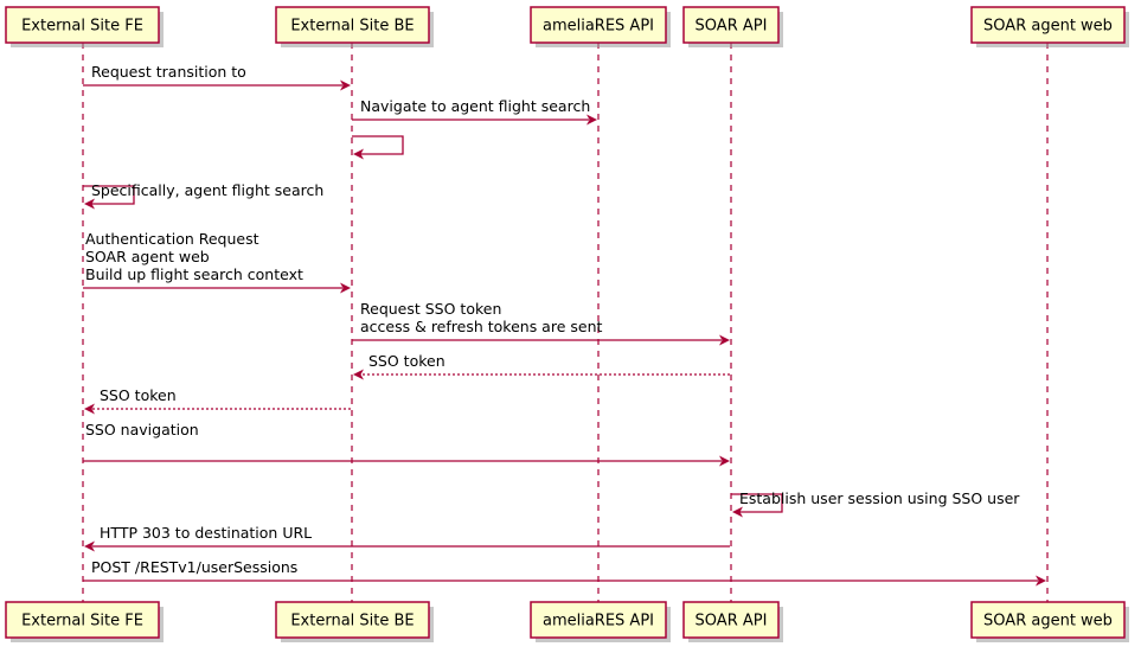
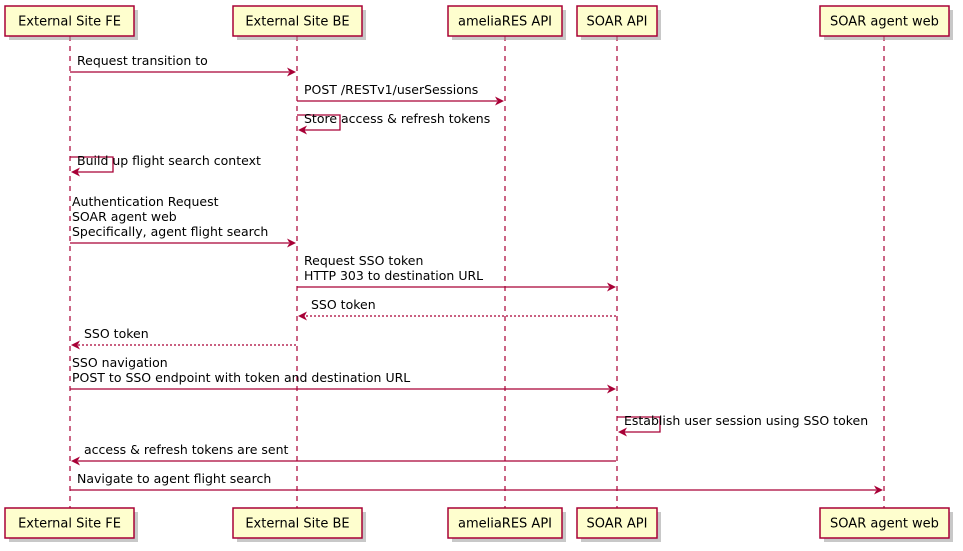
  Request transition to
- Navigate to agent flight search
+ POST /RESTv1/userSessions
+ Store access & refresh tokens
- Specifically, agent flight search
+ Build up flight search context
  Authentication Request
  SOAR agent web
- Build up flight search context
+ Specifically, agent flight search
  Request SSO token
- access & refresh tokens are sent
+ HTTP 303 to destination URL
  SSO token
  SSO token
  SSO navigation
+ POST to SSO endpoint with token and destination URL
- Establish user session using SSO user
+ Establish user session using SSO token
- HTTP 303 to destination URL
+ access & refresh tokens are sent
- POST /RESTv1/userSessions
+ Navigate to agent flight search
  External Site FE
  External Site FE
  External Site BE
  External Site BE
  ameliaRES API
  ameliaRES API
  SOAR API
  SOAR API
  SOAR agent web
  SOAR agent web
